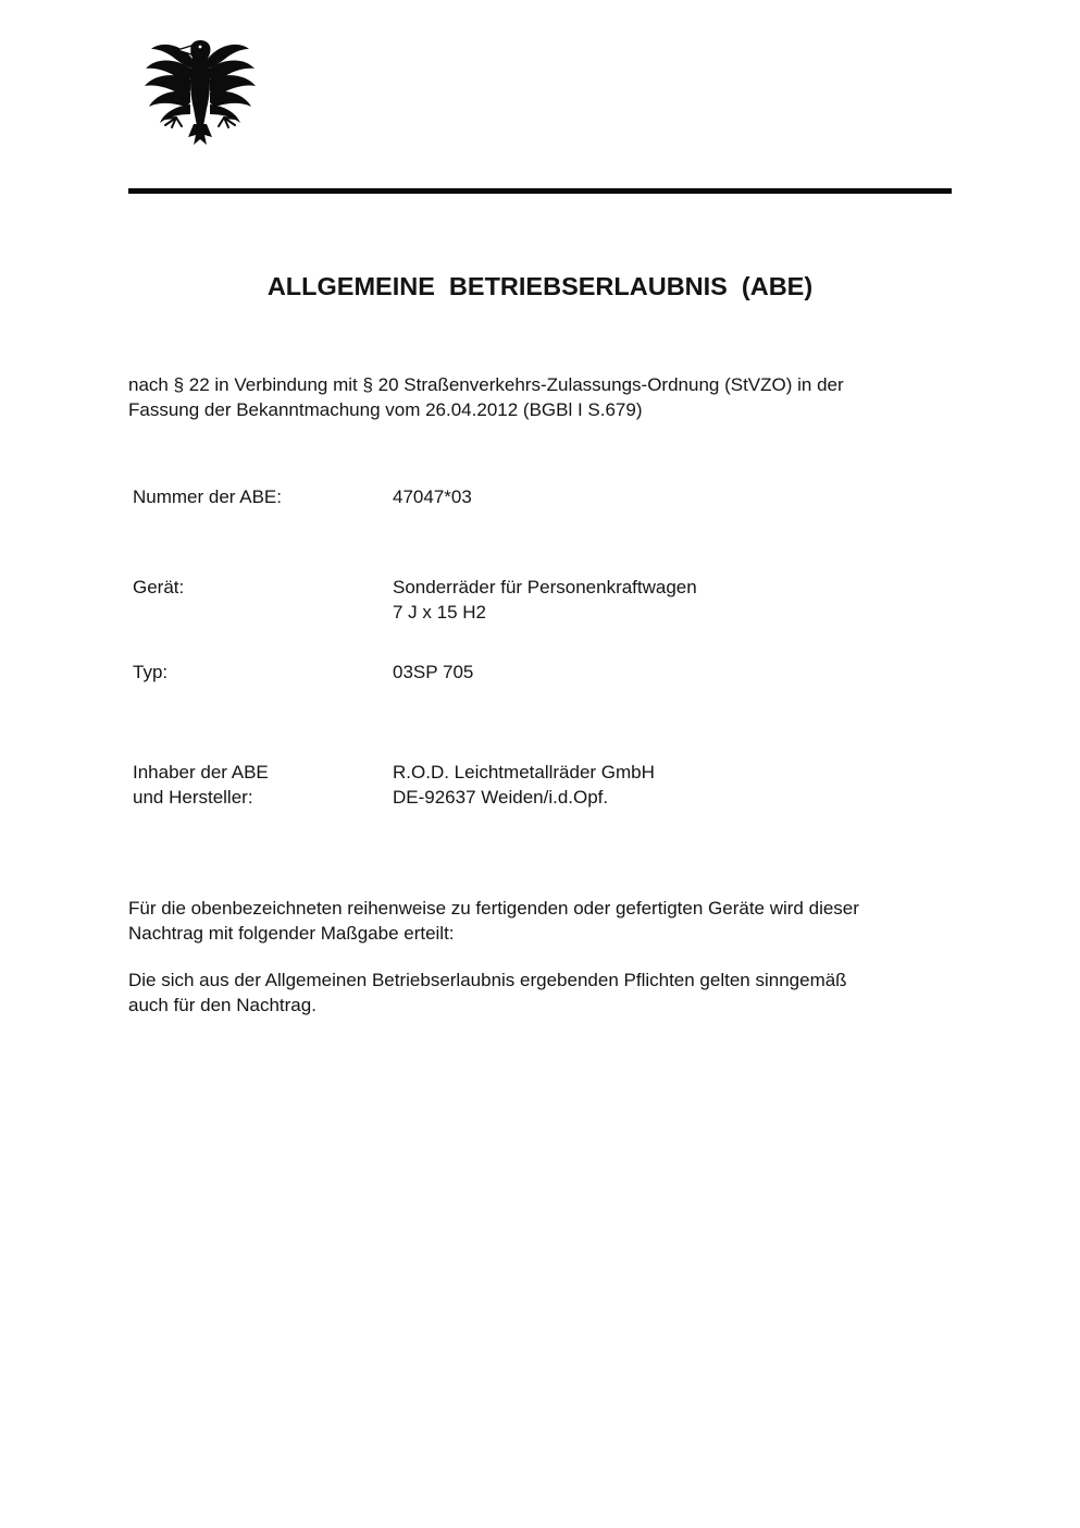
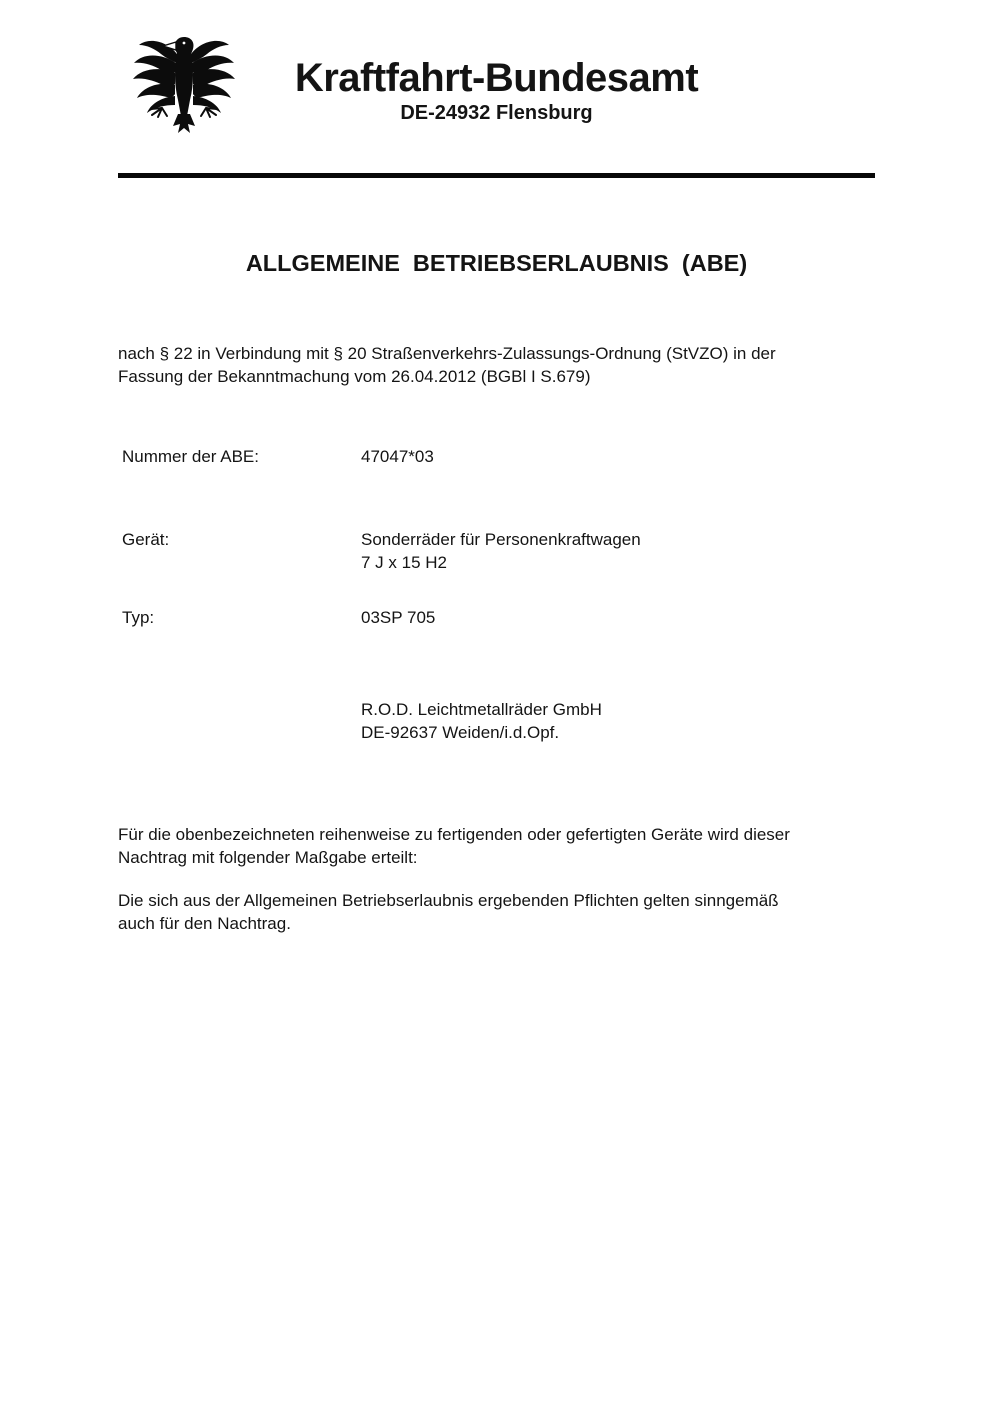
+ Kraftfahrt-Bundesamt
+ DE-24932 Flensburg
  ALLGEMEINE BETRIEBSERLAUBNIS (ABE)
  nach § 22 in Verbindung mit § 20 Straßenverkehrs-Zulassungs-Ordnung (StVZO) in der
  Fassung der Bekanntmachung vom 26.04.2012 (BGBl I S.679)
  Nummer der ABE:
  47047*03
  Gerät:
  Sonderräder für Personenkraftwagen
  7 J x 15 H2
  Typ:
  03SP 705
- Inhaber der ABE
- und Hersteller:
  R.O.D. Leichtmetallräder GmbH
  DE-92637 Weiden/i.d.Opf.
  Für die obenbezeichneten reihenweise zu fertigenden oder gefertigten Geräte wird dieser
  Nachtrag mit folgender Maßgabe erteilt:
  Die sich aus der Allgemeinen Betriebserlaubnis ergebenden Pflichten gelten sinngemäß
  auch für den Nachtrag.
